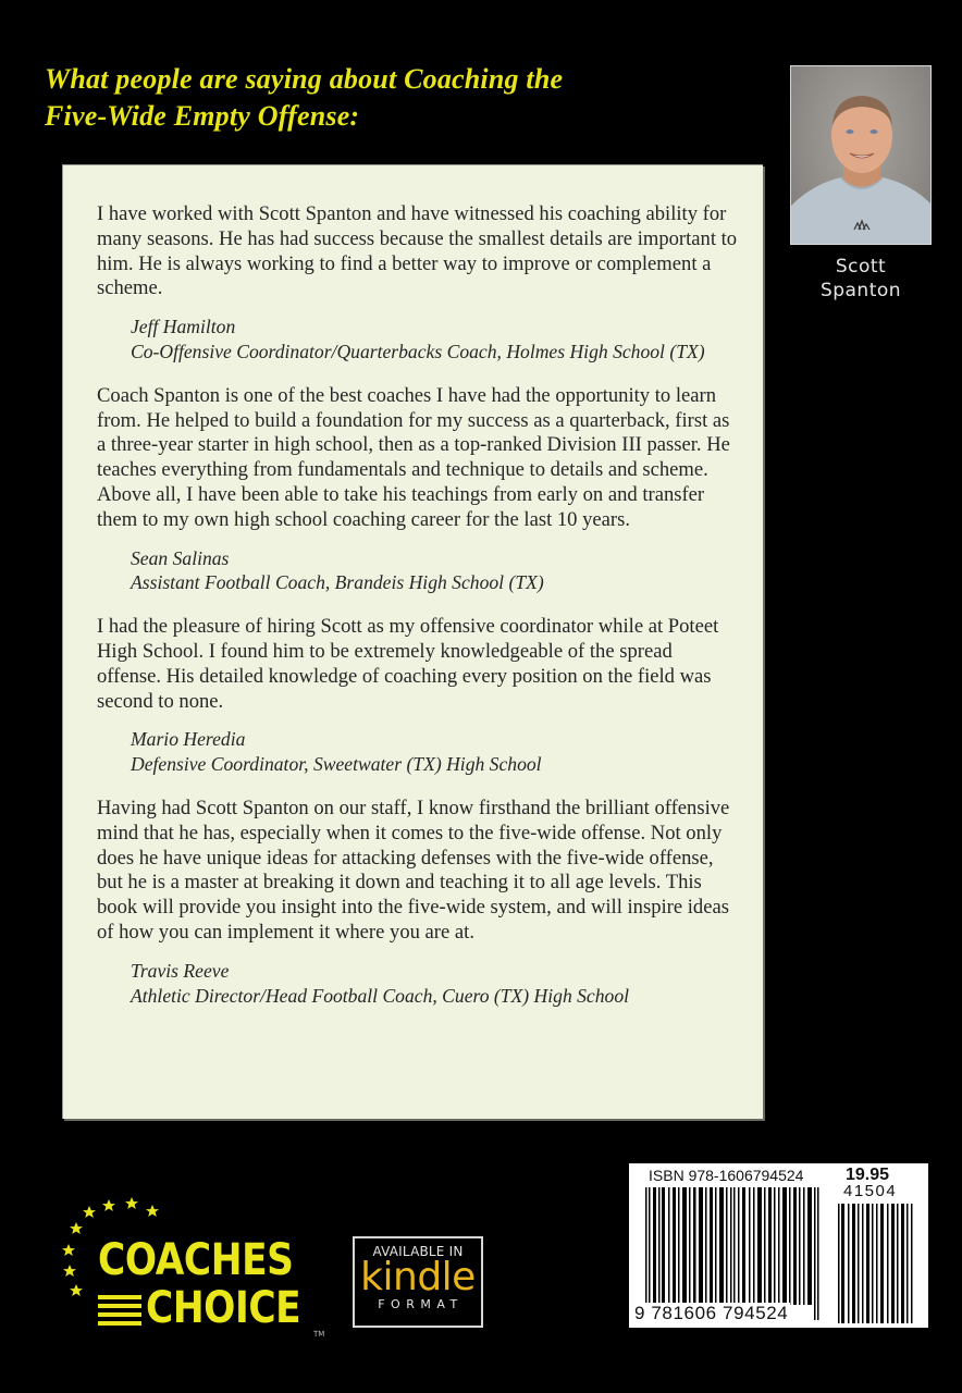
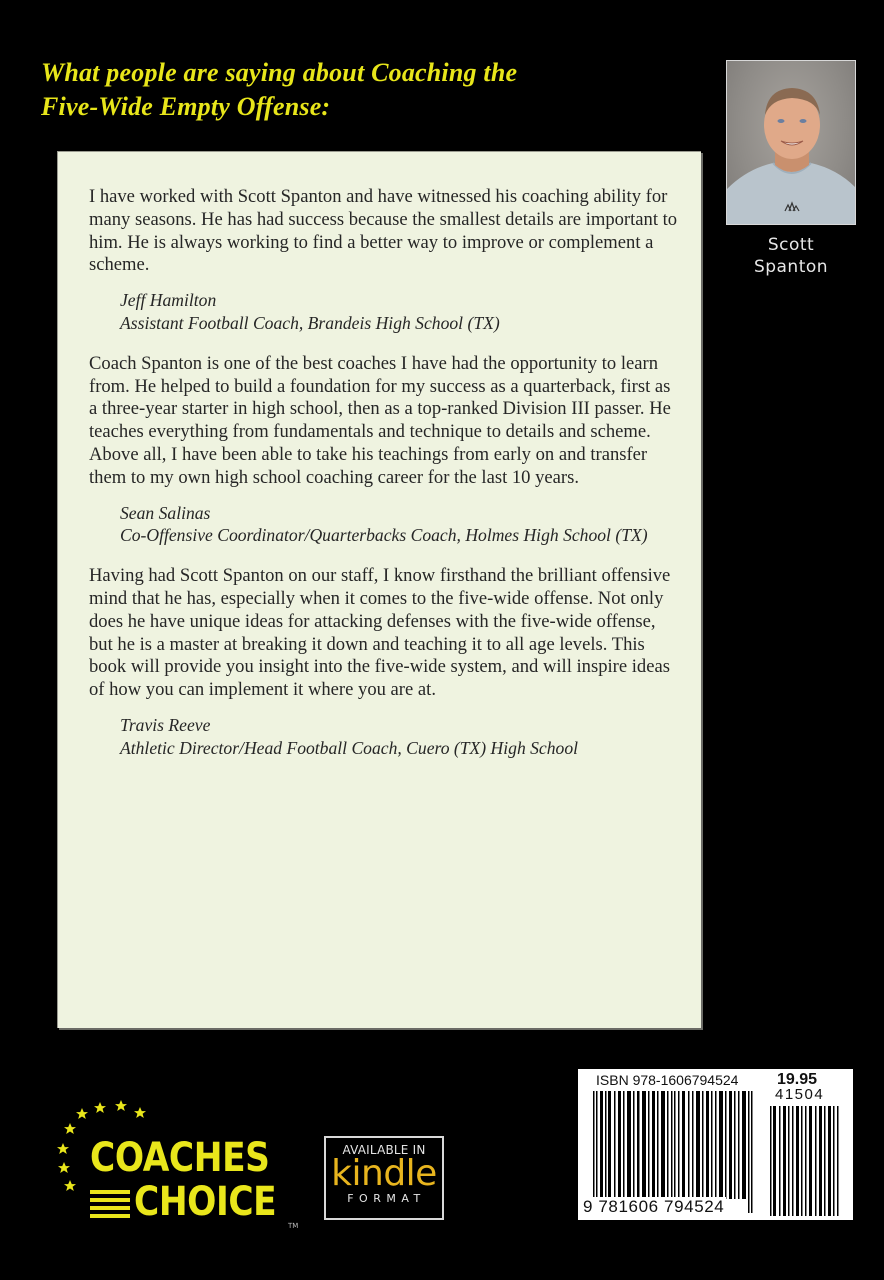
  What people are saying about Coaching the
  Five-Wide Empty Offense:
  I have worked with Scott Spanton and have witnessed his coaching ability for many seasons. He has had success because the smallest details are important to him. He is always working to find a better way to improve or complement a scheme.
  Jeff Hamilton
- Co-Offensive Coordinator/Quarterbacks Coach, Holmes High School (TX)
+ Assistant Football Coach, Brandeis High School (TX)
  Coach Spanton is one of the best coaches I have had the opportunity to learn from. He helped to build a foundation for my success as a quarterback, first as a three-year starter in high school, then as a top-ranked Division III passer. He teaches everything from fundamentals and technique to details and scheme. Above all, I have been able to take his teachings from early on and transfer them to my own high school coaching career for the last 10 years.
  Sean Salinas
- Assistant Football Coach, Brandeis High School (TX)
+ Co-Offensive Coordinator/Quarterbacks Coach, Holmes High School (TX)
- I had the pleasure of hiring Scott as my offensive coordinator while at Poteet High School. I found him to be extremely knowledgeable of the spread offense. His detailed knowledge of coaching every position on the field was second to none.
- Mario Heredia
- Defensive Coordinator, Sweetwater (TX) High School
  Having had Scott Spanton on our staff, I know firsthand the brilliant offensive mind that he has, especially when it comes to the five-wide offense. Not only does he have unique ideas for attacking defenses with the five-wide offense, but he is a master at breaking it down and teaching it to all age levels. This book will provide you insight into the five-wide system, and will inspire ideas of how you can implement it where you are at.
  Travis Reeve
  Athletic Director/Head Football Coach, Cuero (TX) High School
  Scott
  Spanton
  COACHES
  CHOICE
  TM
  AVAILABLE IN
  kindle
  FORMAT
  ISBN 978-1606794524
  19.95
  41504
  9 781606 794524
